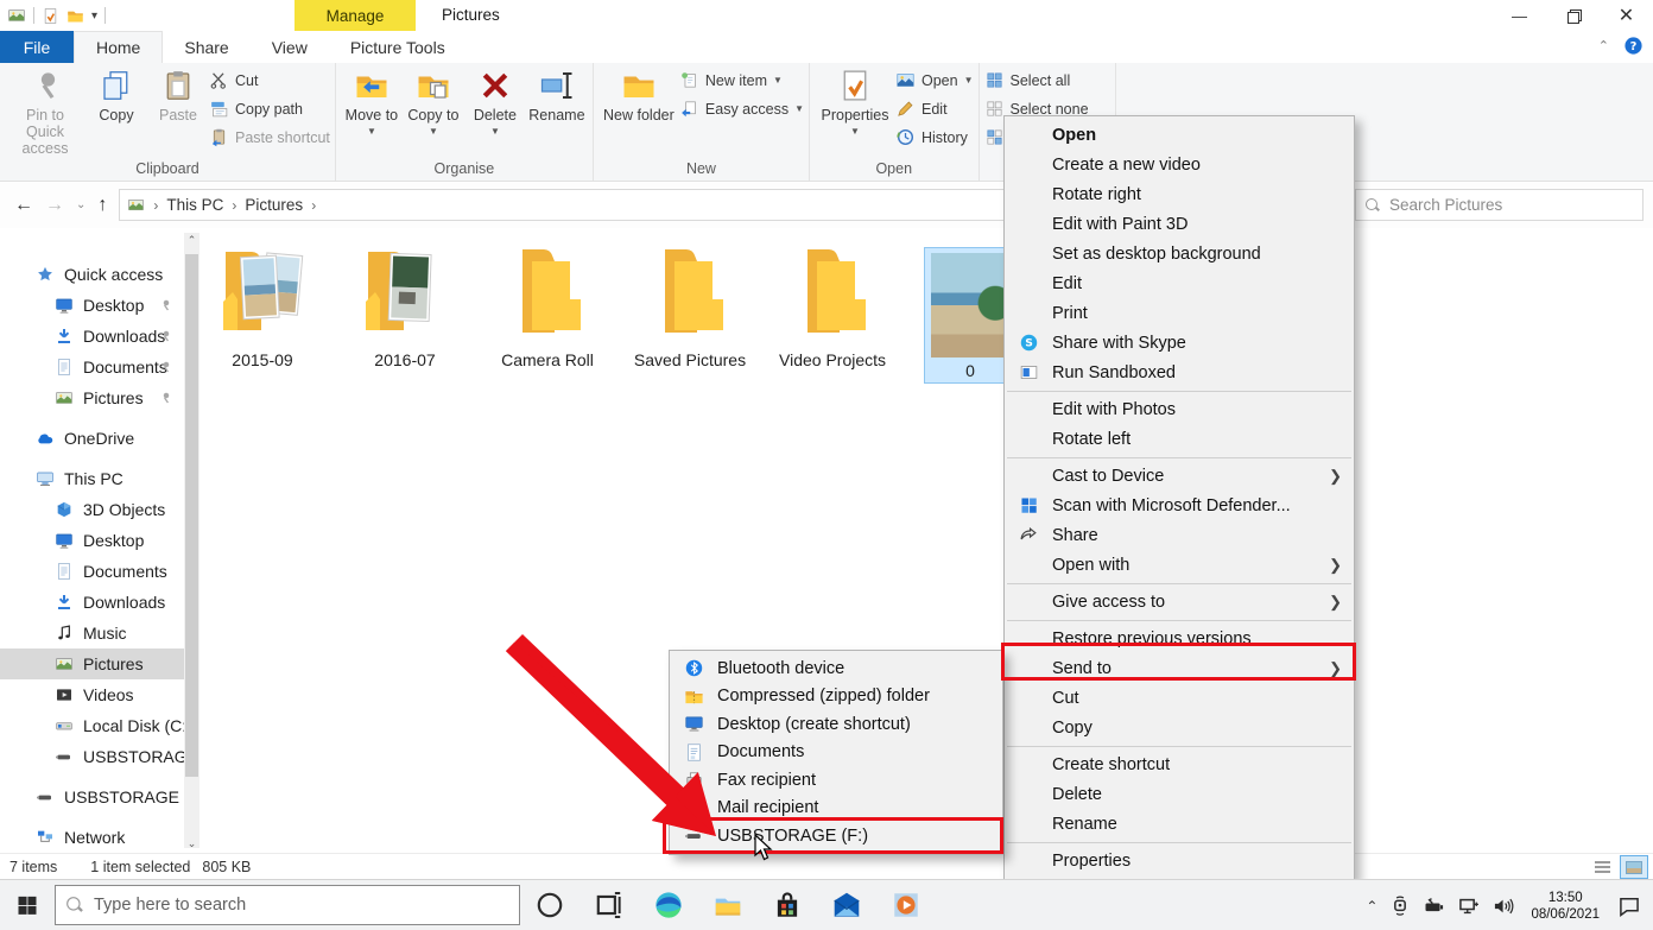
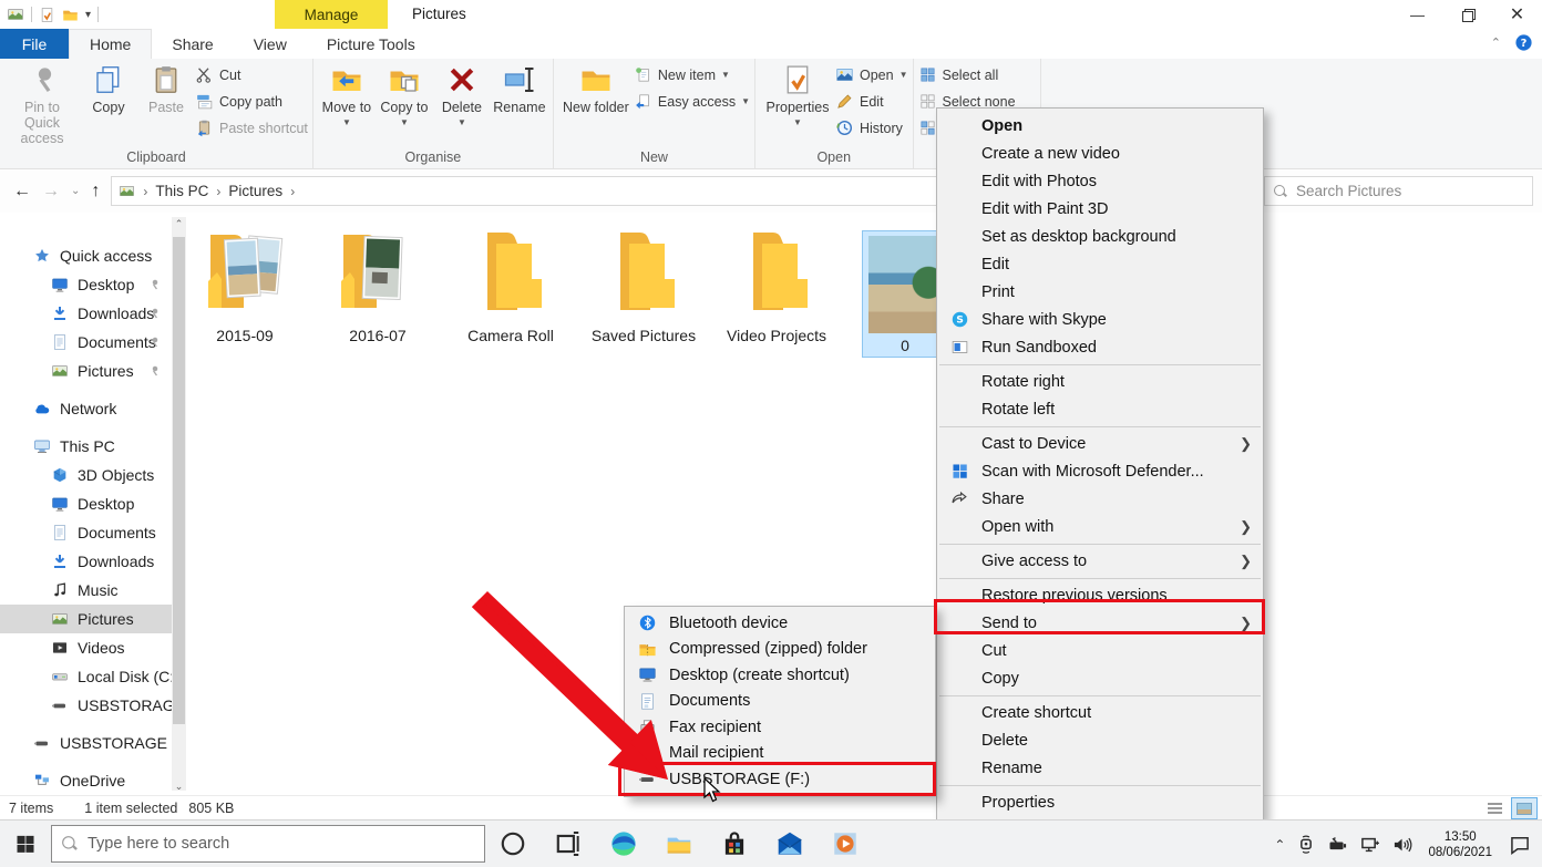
  ▾
  Manage
  Pictures
  —
  ✕
  File
  Home
  Share
  View
  Picture Tools
  ⌃
  ?
  Pin to Quick access
  Copy
  Paste
  Cut
  Copy path
  Paste shortcut
  Clipboard
  Move to
  ▼
  Copy to
  ▼
  Delete
  ▼
  Rename
  Organise
  New folder
  New item
  ▼
  Easy access
  ▼
  New
  Properties
  ▼
  Open
  ▼
  Edit
  History
  Open
  Select all
  Select none
  ←
  →
  ⌄
  ↑
  ›
  This PC
  ›
  Pictures
  ›
  Search Pictures
  Quick access
  Desktop
  Downloads
  Documents
  Pictures
- OneDrive
+ Network
  This PC
  3D Objects
  Desktop
  Documents
  Downloads
  Music
  Pictures
  Videos
  Local Disk (C
  USBSTORAGE
- Network
+ OneDrive
  ⌃
  ⌄
  2015-09
  2016-07
  Camera Roll
  Saved Pictures
  Video Projects
  0
  7 items
  1 item selected
  805 KB
  Open
  Create a new video
- Rotate right
+ Edit with Photos
  Edit with Paint 3D
  Set as desktop background
  Edit
  Print
  S
  Share with Skype
  Run Sandboxed
- Edit with Photos
+ Rotate right
  Rotate left
  Cast to Device
  ❯
  Scan with Microsoft Defender...
  Share
  Open with
  ❯
  Give access to
  ❯
  Restore previous versions
  Send to
  ❯
  Cut
  Copy
  Create shortcut
  Delete
  Rename
  Properties
  Bluetooth device
  Compressed (zipped) folder
  Desktop (create shortcut)
  Documents
  Fax recipient
  Mail recipient
  USBSTORAGE (F:)
  Type here to search
  ⌃
  13:50
  08/06/2021
